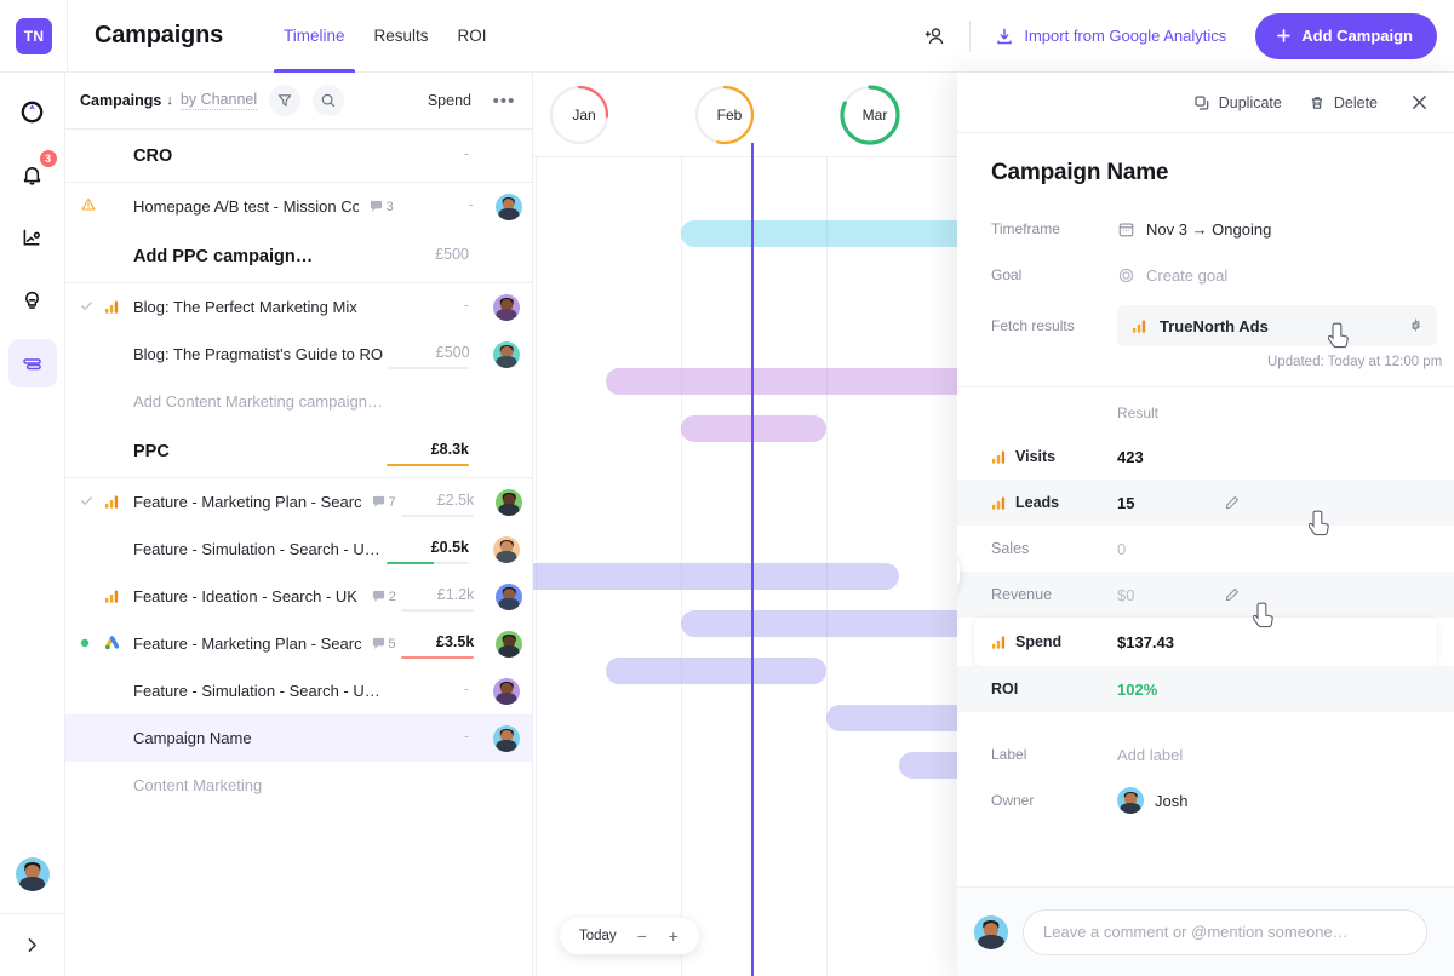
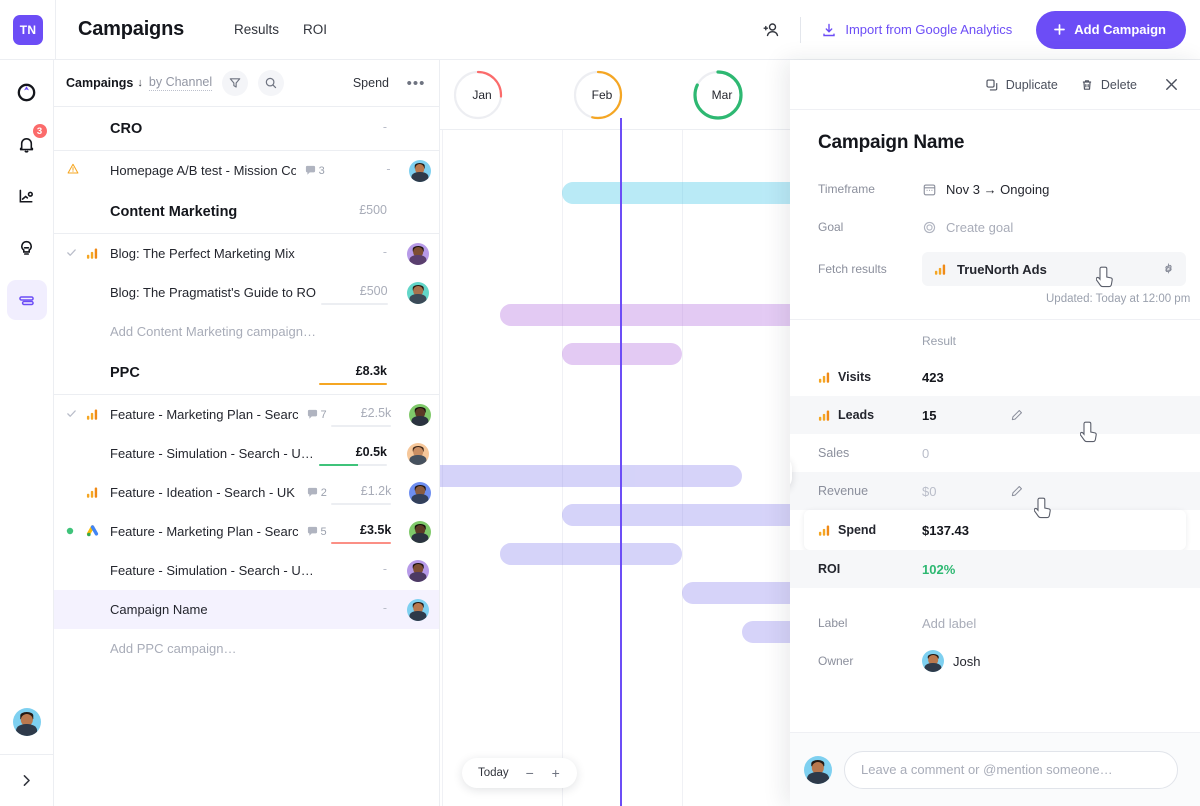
  TN
  Campaigns
- Timeline
  Results
  ROI
  Import from Google Analytics
  Add Campaign
  3
  Campaings
  ↓
  by Channel
  Spend
  •••
  CRO
  -
  Homepage A/B test - Mission Co
  3
  -
- Add PPC campaign…
+ Content Marketing
  £500
  Blog: The Perfect Marketing Mix
  -
  Blog: The Pragmatist's Guide to RO
  £500
  Add Content Marketing campaign…
  PPC
  £8.3k
  Feature - Marketing Plan - Searc
  7
  £2.5k
  Feature - Simulation - Search - U…
  £0.5k
  Feature - Ideation - Search - UK
  2
  £1.2k
  Feature - Marketing Plan - Searc
  5
  £3.5k
  Feature - Simulation - Search - U…
  -
  Campaign Name
  -
- Content Marketing
+ Add PPC campaign…
  Jan
  Feb
  Mar
  Today
  −
  +
  Duplicate
  Delete
  Campaign Name
  Timeframe
  Nov 3 → Ongoing
  Goal
  Create goal
  Fetch results
  TrueNorth Ads
  Updated: Today at 12:00 pm
  Result
  Visits
  423
  Leads
  15
  Sales
  0
  Revenue
  $0
  Spend
  $137.43
  ROI
  102%
  Label
  Add label
  Owner
  Josh
  Leave a comment or @mention someone…
